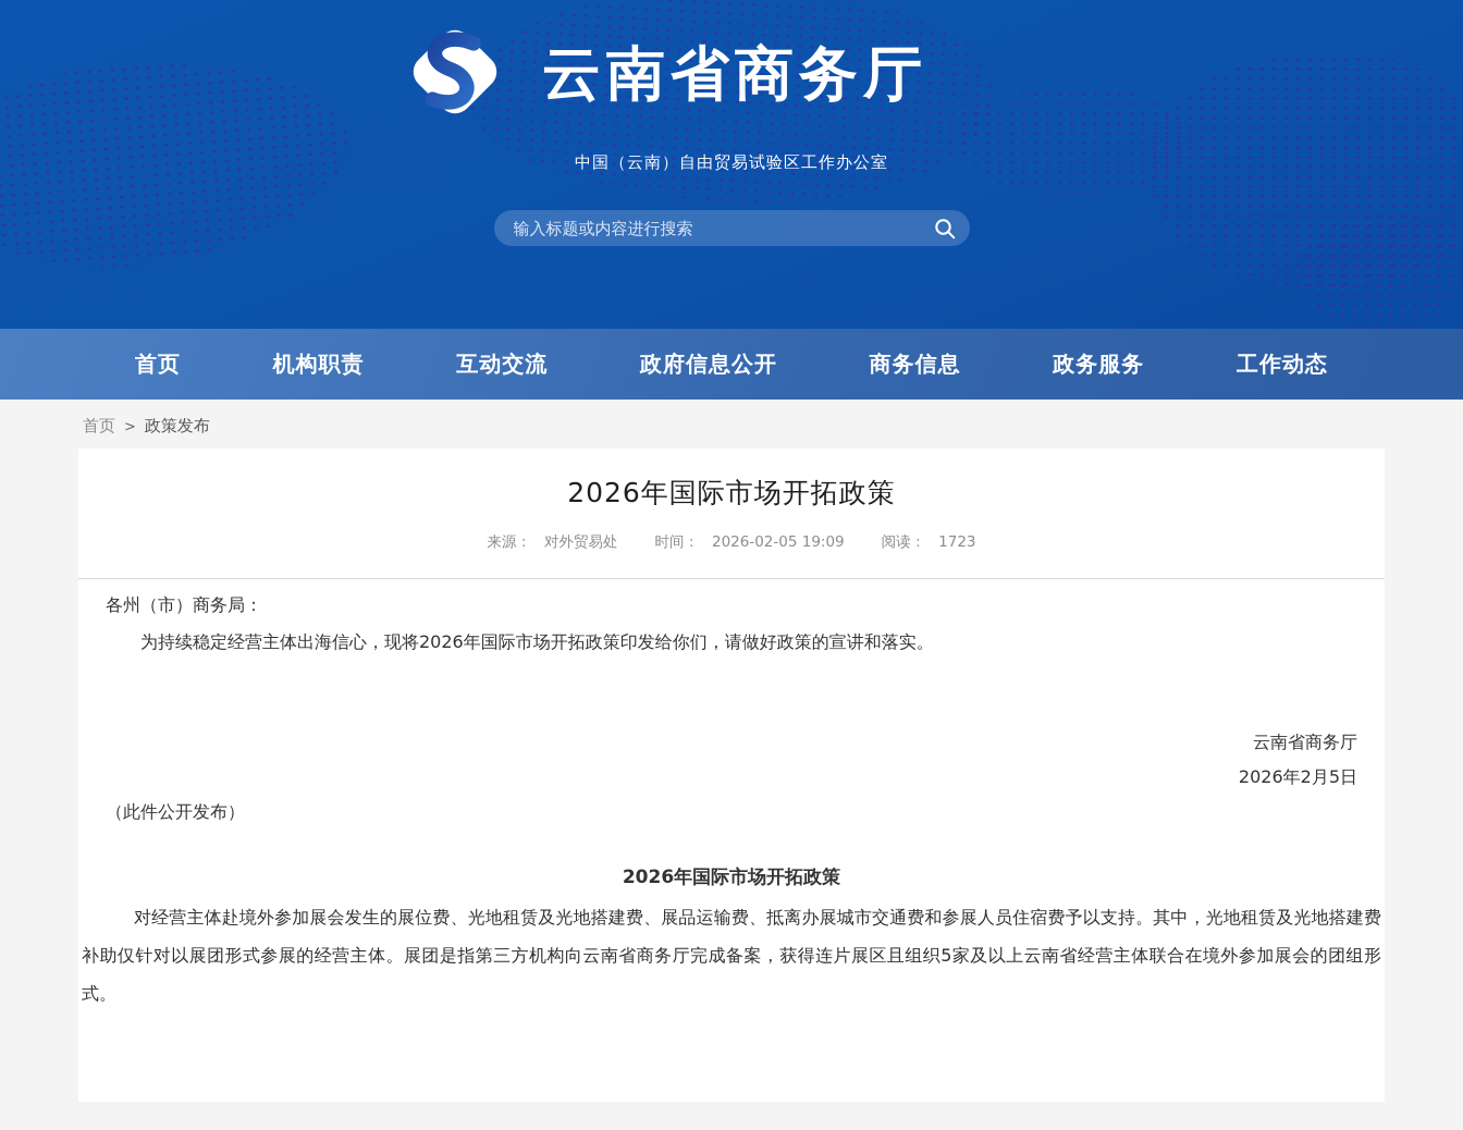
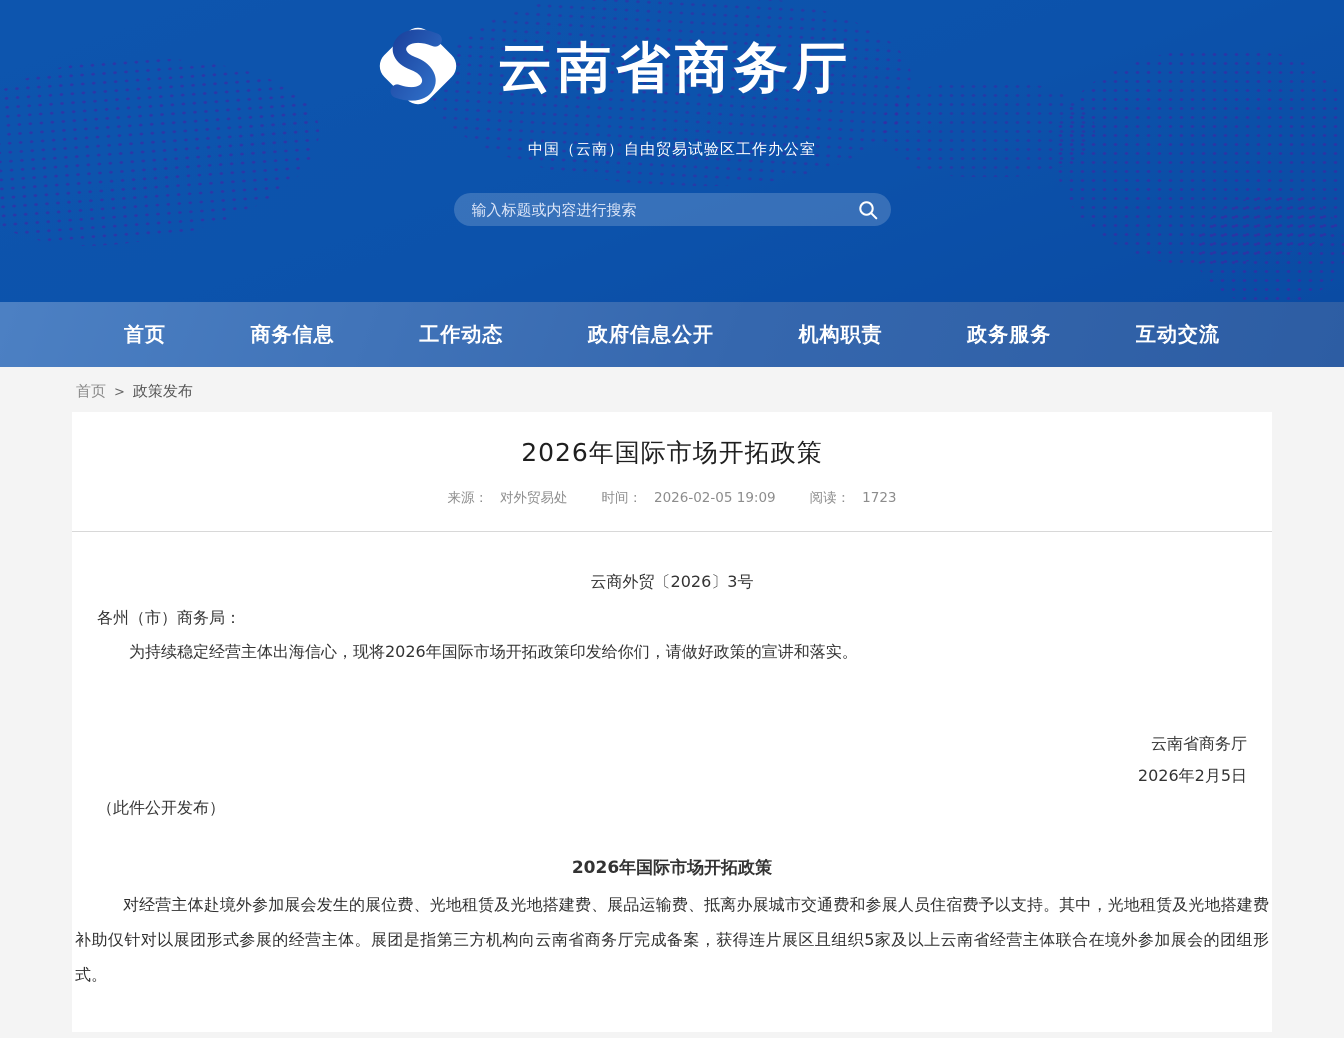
  云南省商务厅
  中国（云南）自由贸易试验区工作办公室
  输入标题或内容进行搜索
  首页
- 机构职责
+ 商务信息
- 互动交流
+ 工作动态
  政府信息公开
- 商务信息
+ 机构职责
  政务服务
- 工作动态
+ 互动交流
  首页 > 政策发布
  2026年国际市场开拓政策
  来源： 对外贸易处 时间： 2026-02-05 19:09 阅读： 1723
+ 云商外贸〔2026〕3号
  各州（市）商务局：
  为持续稳定经营主体出海信心，现将2026年国际市场开拓政策印发给你们，请做好政策的宣讲和落实。
  云南省商务厅
  2026年2月5日
  （此件公开发布）
  2026年国际市场开拓政策
  对经营主体赴境外参加展会发生的展位费、光地租赁及光地搭建费、展品运输费、抵离办展城市交通费和参展人员住宿费予以支持。其中，光地租赁及光地搭建费补助仅针对以展团形式参展的经营主体。展团是指第三方机构向云南省商务厅完成备案，获得连片展区且组织5家及以上云南省经营主体联合在境外参加展会的团组形式。
